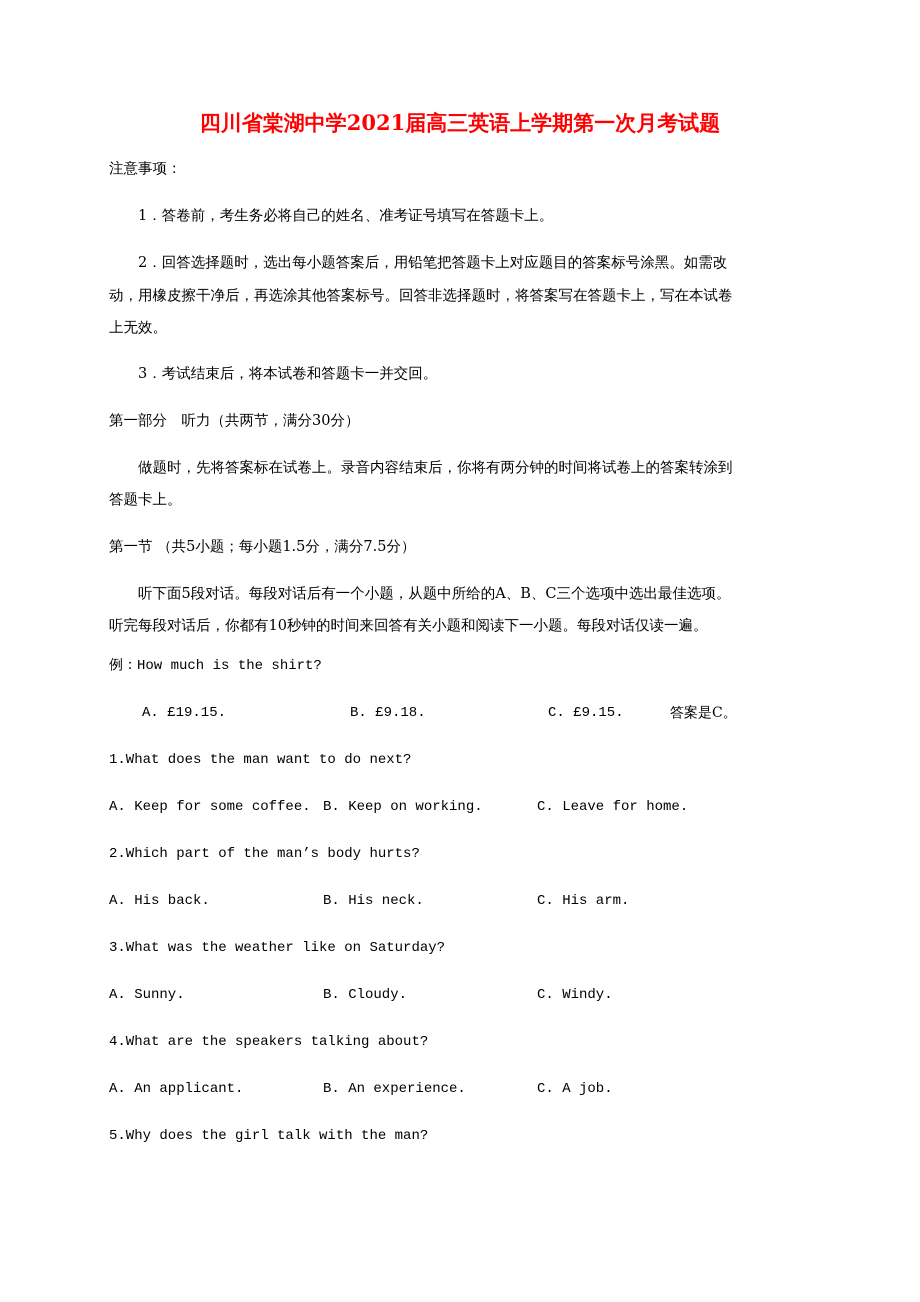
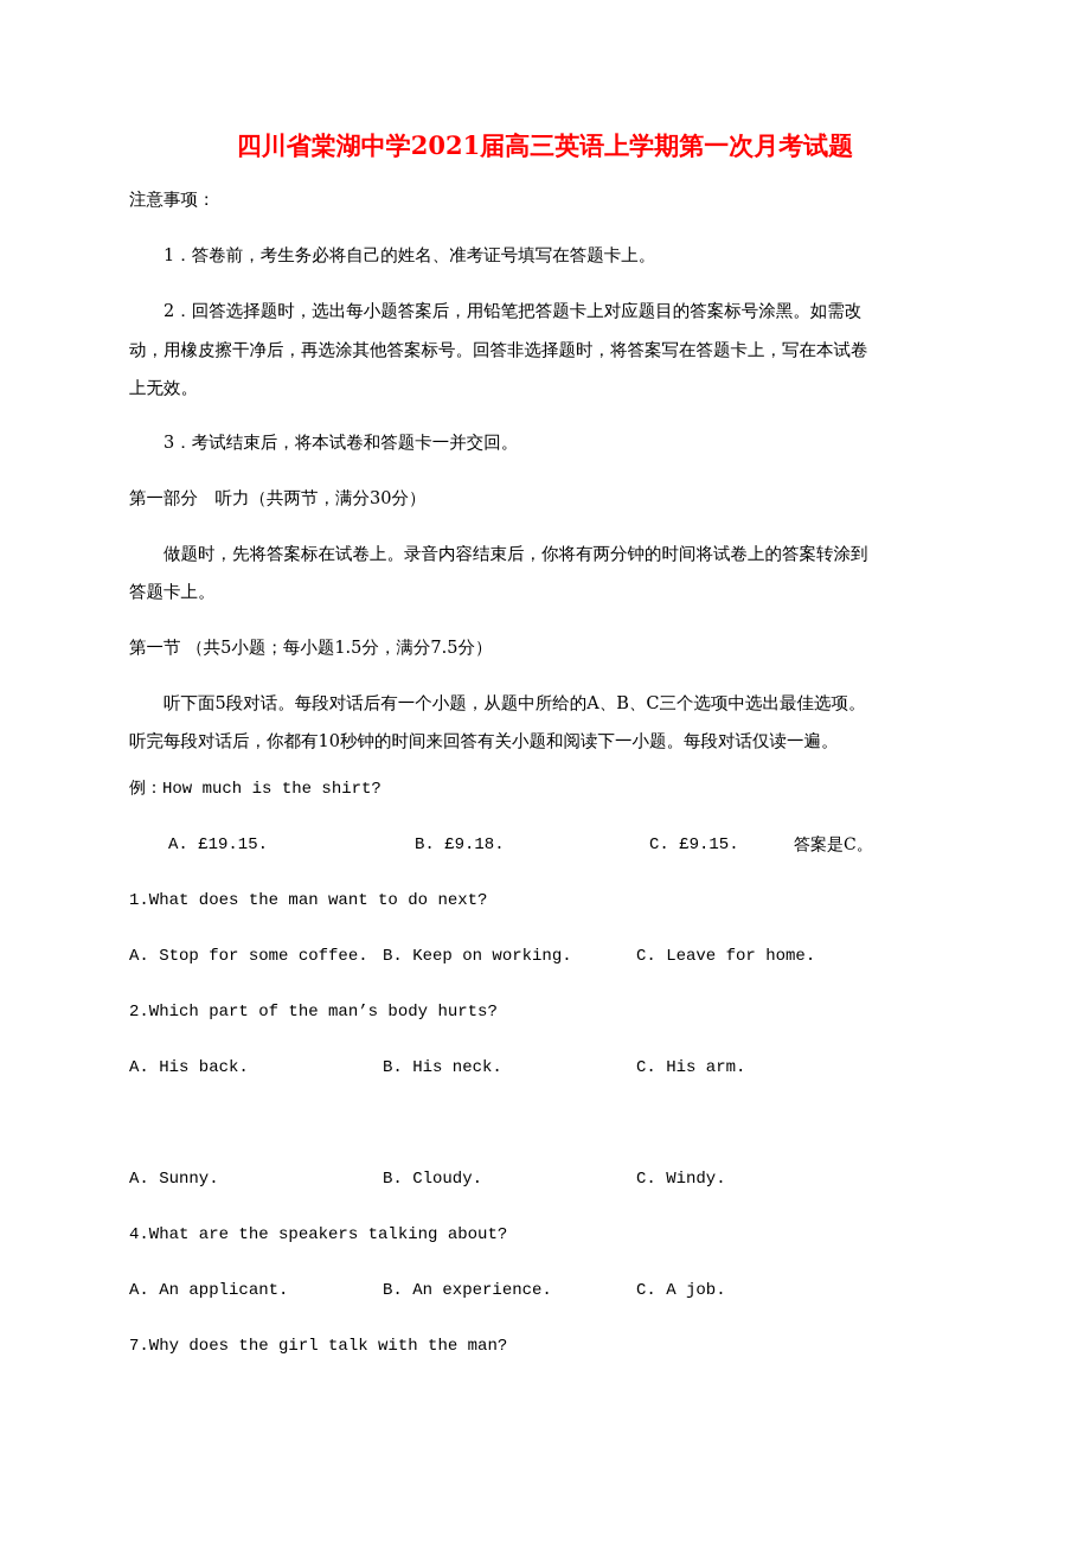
  四川省棠湖中学2021届高三英语上学期第一次月考试题
  注意事项：
  1．答卷前，考生务必将自己的姓名、准考证号填写在答题卡上。
  2．回答选择题时，选出每小题答案后，用铅笔把答题卡上对应题目的答案标号涂黑。如需改
  动，用橡皮擦干净后，再选涂其他答案标号。回答非选择题时，将答案写在答题卡上，写在本试卷
  上无效。
  3．考试结束后，将本试卷和答题卡一并交回。
  第一部分 听力（共两节，满分30分）
  做题时，先将答案标在试卷上。录音内容结束后，你将有两分钟的时间将试卷上的答案转涂到
  答题卡上。
  第一节 （共5小题；每小题1.5分，满分7.5分）
  听下面5段对话。每段对话后有一个小题，从题中所给的A、B、C三个选项中选出最佳选项。
  听完每段对话后，你都有10秒钟的时间来回答有关小题和阅读下一小题。每段对话仅读一遍。
  例：How much is the shirt?
  A. £19.15.
  B. £9.18.
  C. £9.15.
  答案是C。
  1.What does the man want to do next?
- A. Keep for some coffee.
+ A. Stop for some coffee.
  B. Keep on working.
  C. Leave for home.
  2.Which part of the man’s body hurts?
  A. His back.
  B. His neck.
  C. His arm.
- 3.What was the weather like on Saturday?
  A. Sunny.
  B. Cloudy.
  C. Windy.
  4.What are the speakers talking about?
  A. An applicant.
  B. An experience.
  C. A job.
- 5.Why does the girl talk with the man?
+ 7.Why does the girl talk with the man?
